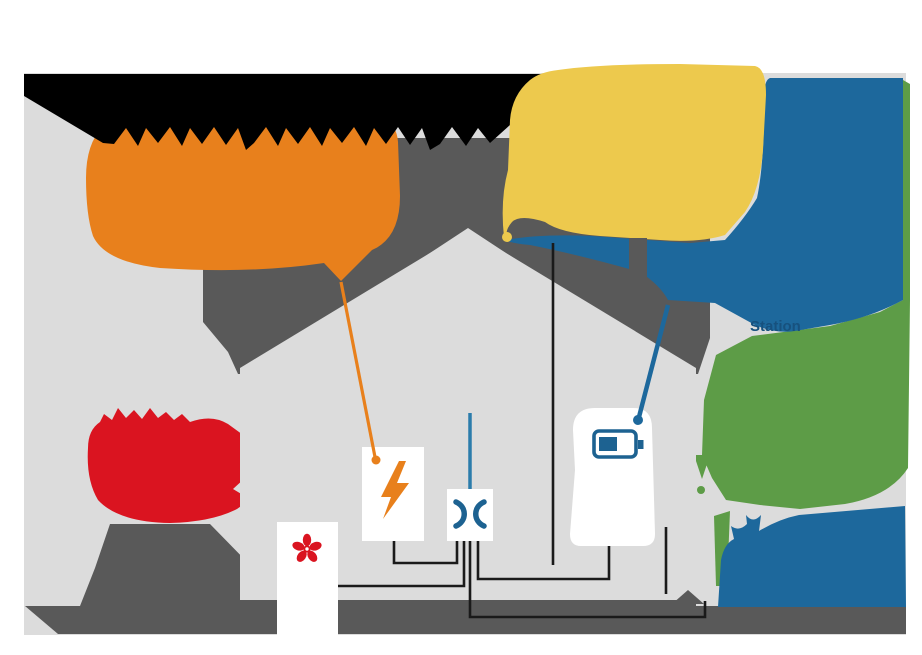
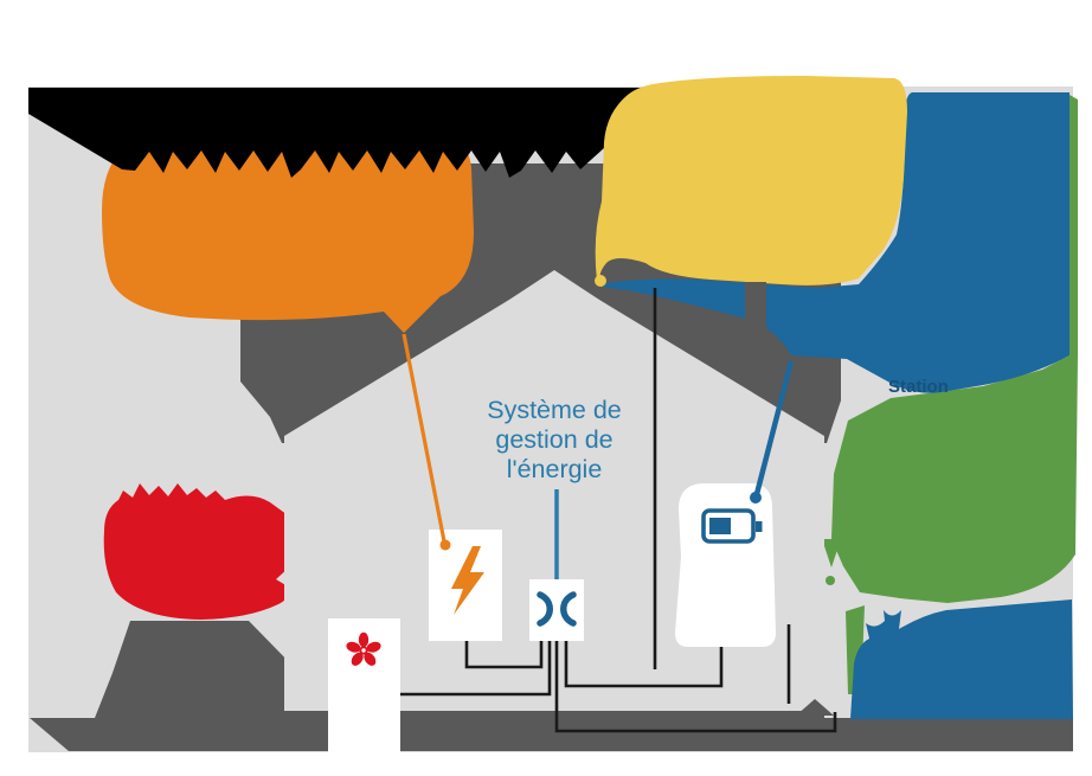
  Station
+ Système de
+ gestion de
+ l'énergie
